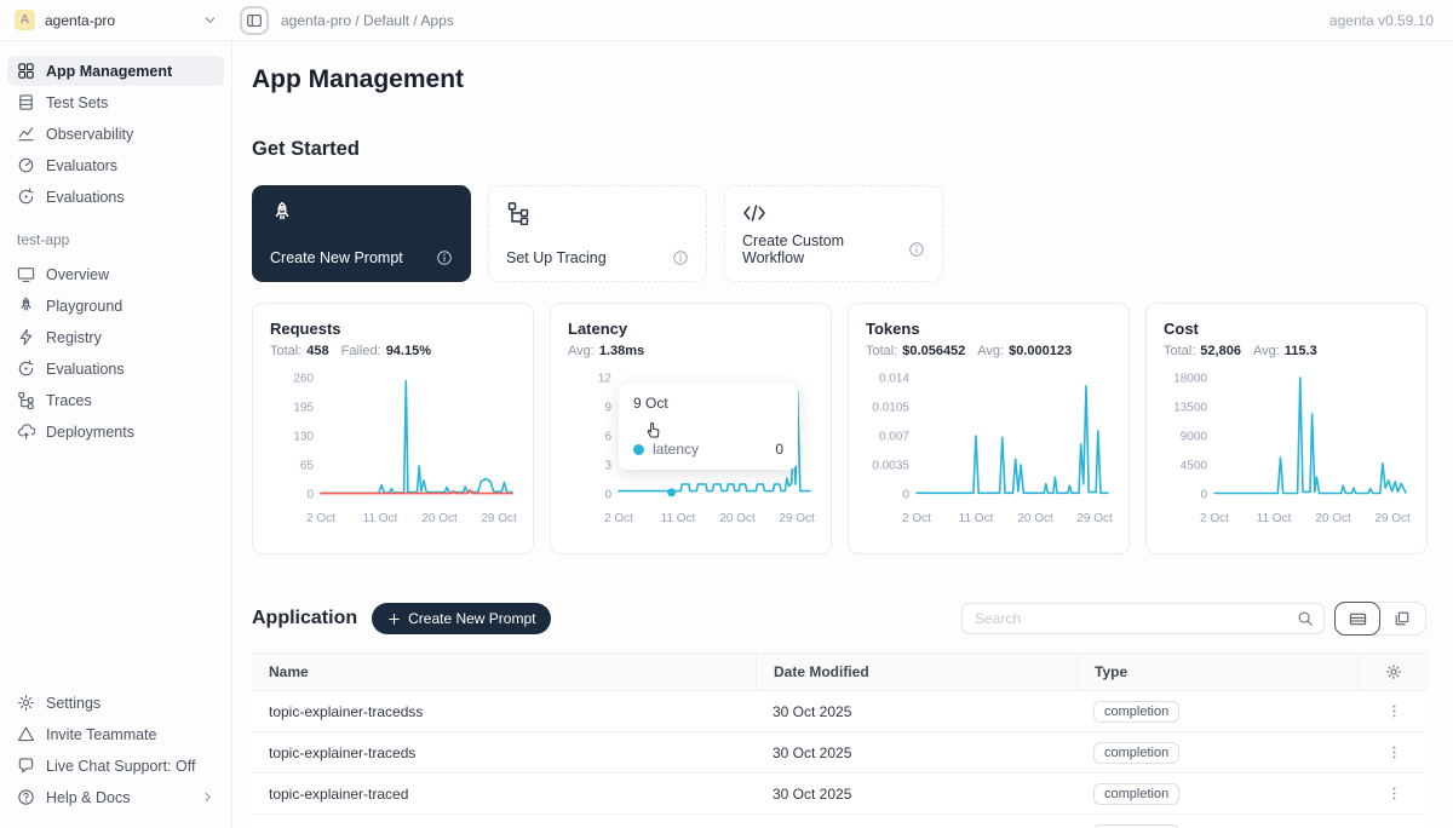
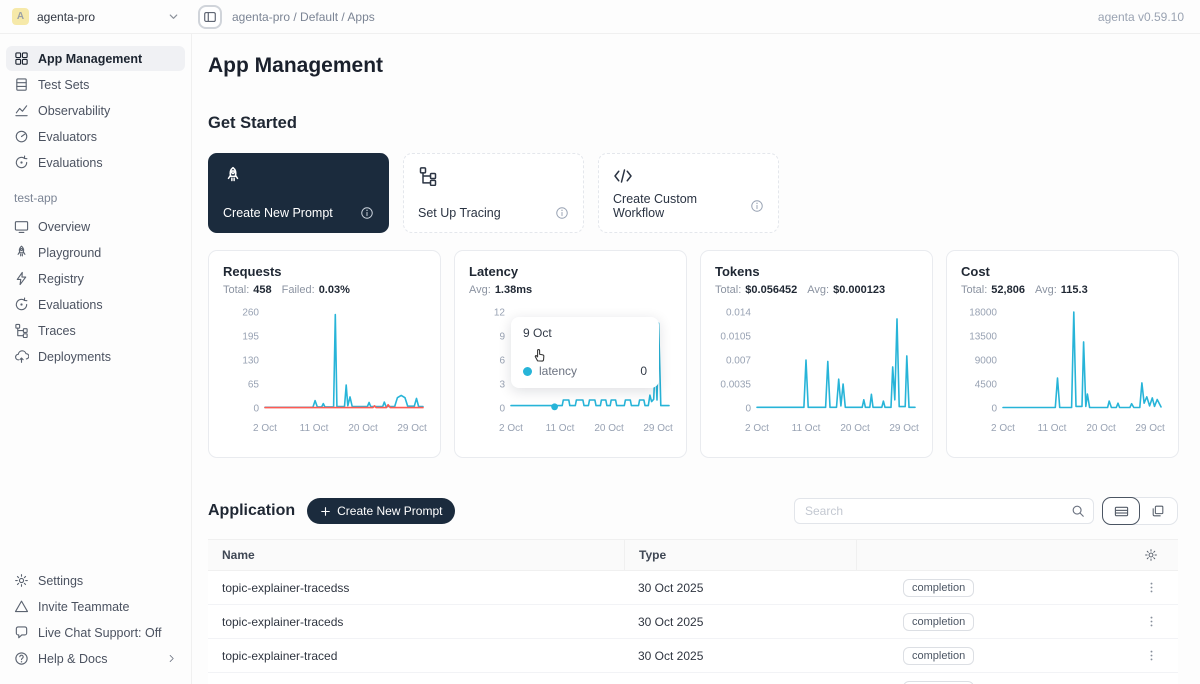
  A
  agenta-pro
  agenta-pro / Default / Apps
  agenta v0.59.10
  App Management
  Test Sets
  Observability
  Evaluators
  Evaluations
  test-app
  Overview
  Playground
  Registry
  Evaluations
  Traces
  Deployments
  Settings
  Invite Teammate
  Live Chat Support: Off
  Help & Docs
  App Management
  Get Started
  Create New Prompt
  Set Up Tracing
  Create Custom Workflow
  Requests
  Total:
  458
  Failed:
- 94.15%
+ 0.03%
  0
  65
  130
  195
  260
  2 Oct
  11 Oct
  20 Oct
  29 Oct
  Latency
  Avg:
  1.38ms
  0
  3
  6
  9
  12
  2 Oct
  11 Oct
  20 Oct
  29 Oct
  9 Oct
  latency
  0
  Tokens
  Total:
  $0.056452
  Avg:
  $0.000123
  0
  0.0035
  0.007
  0.0105
  0.014
  2 Oct
  11 Oct
  20 Oct
  29 Oct
  Cost
  Total:
  52,806
  Avg:
  115.3
  0
  4500
  9000
  13500
  18000
  2 Oct
  11 Oct
  20 Oct
  29 Oct
  Application
  Create New Prompt
  Search
  Name
- Date Modified
  Type
  topic-explainer-tracedss
  30 Oct 2025
  completion
  topic-explainer-traceds
  30 Oct 2025
  completion
  topic-explainer-traced
  30 Oct 2025
  completion
